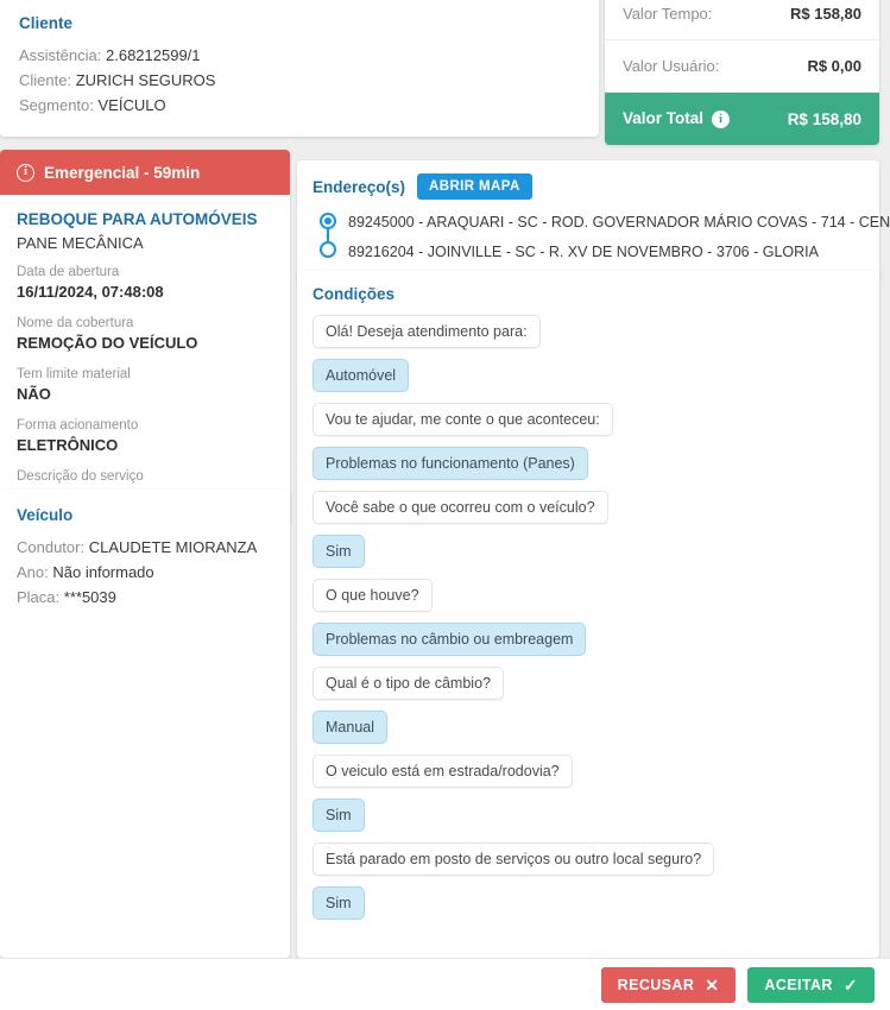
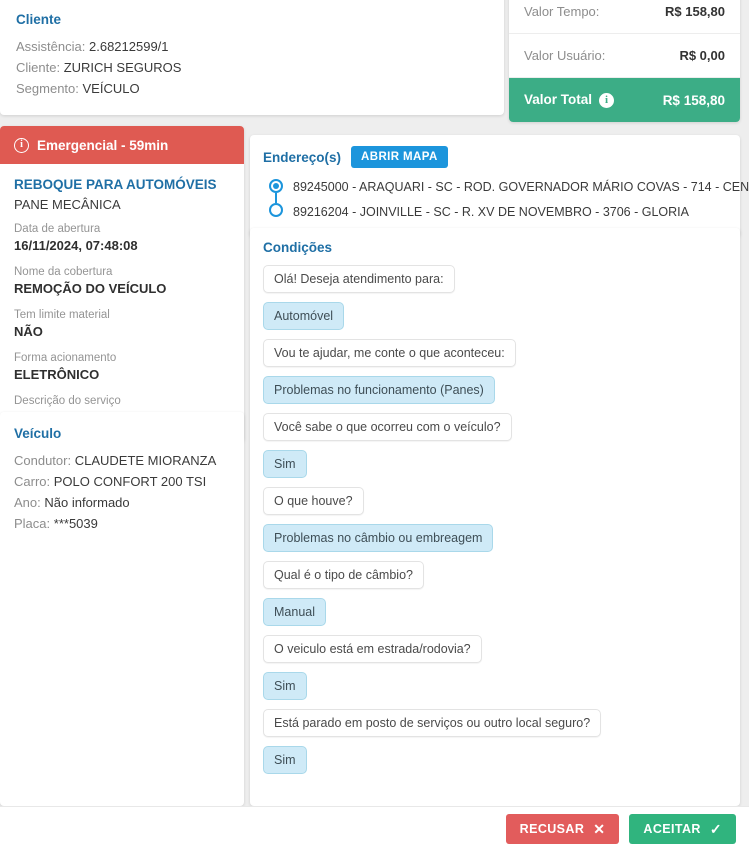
  Cliente
  Assistência: 2.68212599/1
  Cliente: ZURICH SEGUROS
  Segmento: VEÍCULO
  Valor Tempo:
  R$ 158,80
  Valor Usuário:
  R$ 0,00
  Valor Total i
  R$ 158,80
  i
  Emergencial - 59min
  REBOQUE PARA AUTOMÓVEIS
  PANE MECÂNICA
  Data de abertura
  16/11/2024, 07:48:08
  Nome da cobertura
  REMOÇÃO DO VEÍCULO
  Tem limite material
  NÃO
  Forma acionamento
  ELETRÔNICO
  Descrição do serviço
  Veículo
  Condutor: CLAUDETE MIORANZA
+ Carro: POLO CONFORT 200 TSI
  Ano: Não informado
  Placa: ***5039
  Endereço(s)
  ABRIR MAPA
  89245000 - ARAQUARI - SC - ROD. GOVERNADOR MÁRIO COVAS - 714 - CEN
  89216204 - JOINVILLE - SC - R. XV DE NOVEMBRO - 3706 - GLORIA
  Condições
  Olá! Deseja atendimento para:
  Automóvel
  Vou te ajudar, me conte o que aconteceu:
  Problemas no funcionamento (Panes)
  Você sabe o que ocorreu com o veículo?
  Sim
  O que houve?
  Problemas no câmbio ou embreagem
  Qual é o tipo de câmbio?
  Manual
  O veiculo está em estrada/rodovia?
  Sim
  Está parado em posto de serviços ou outro local seguro?
  Sim
  RECUSAR
  ✕
  ACEITAR
  ✓
